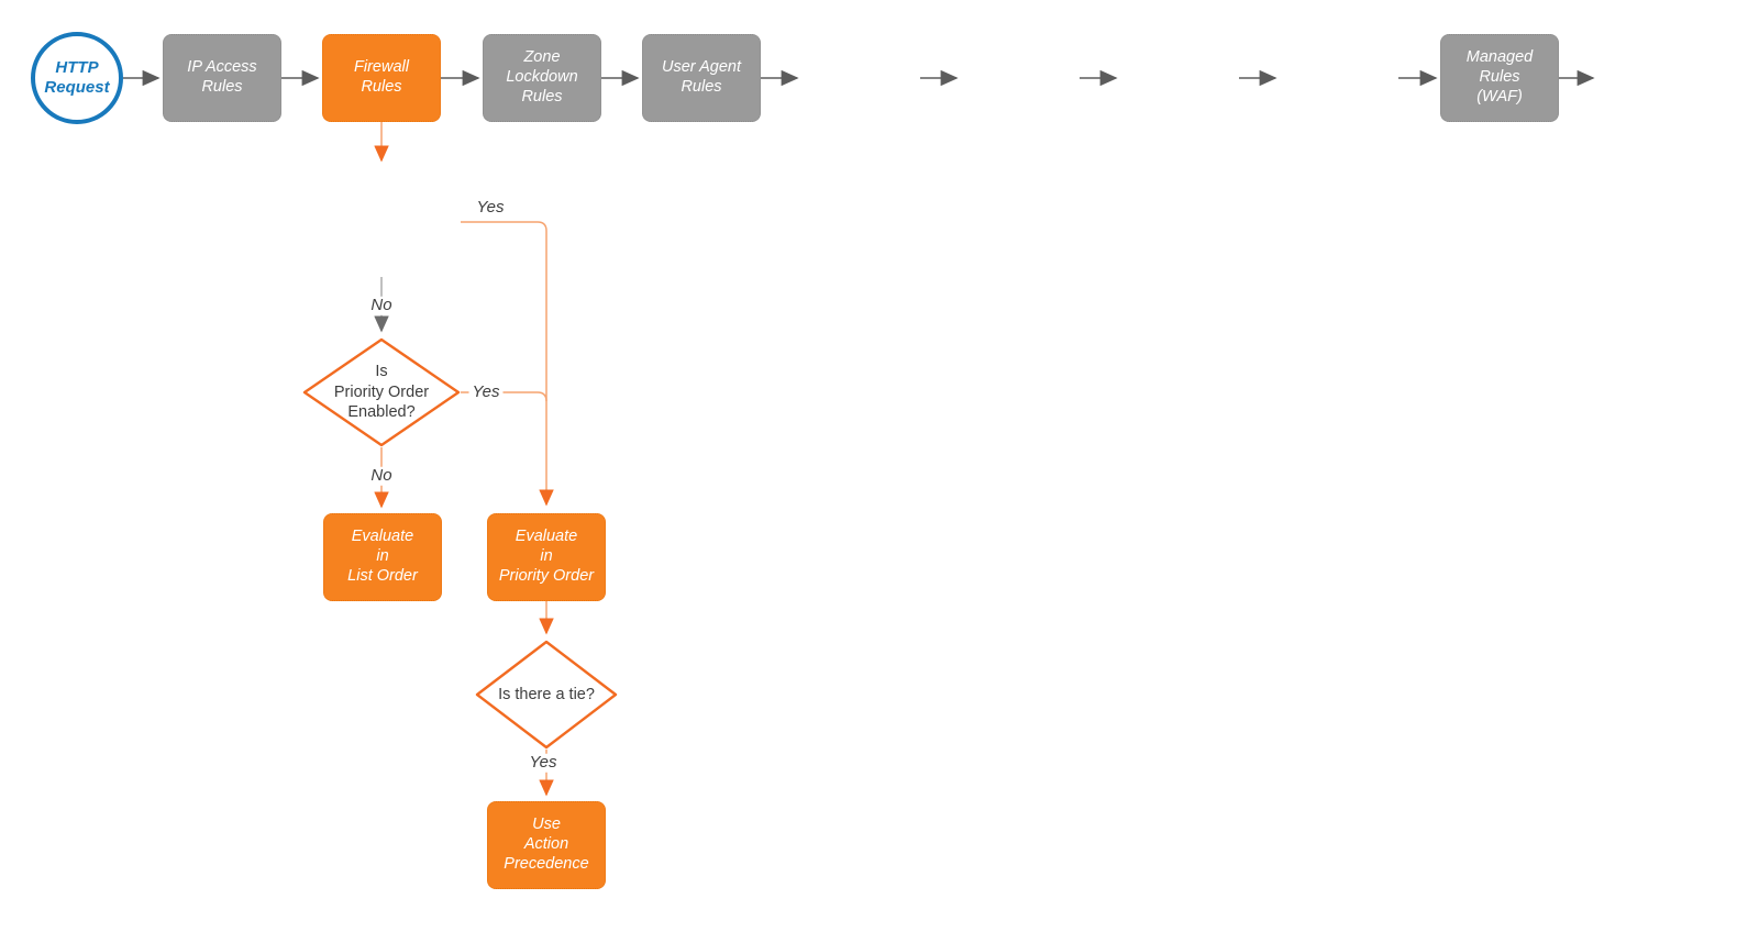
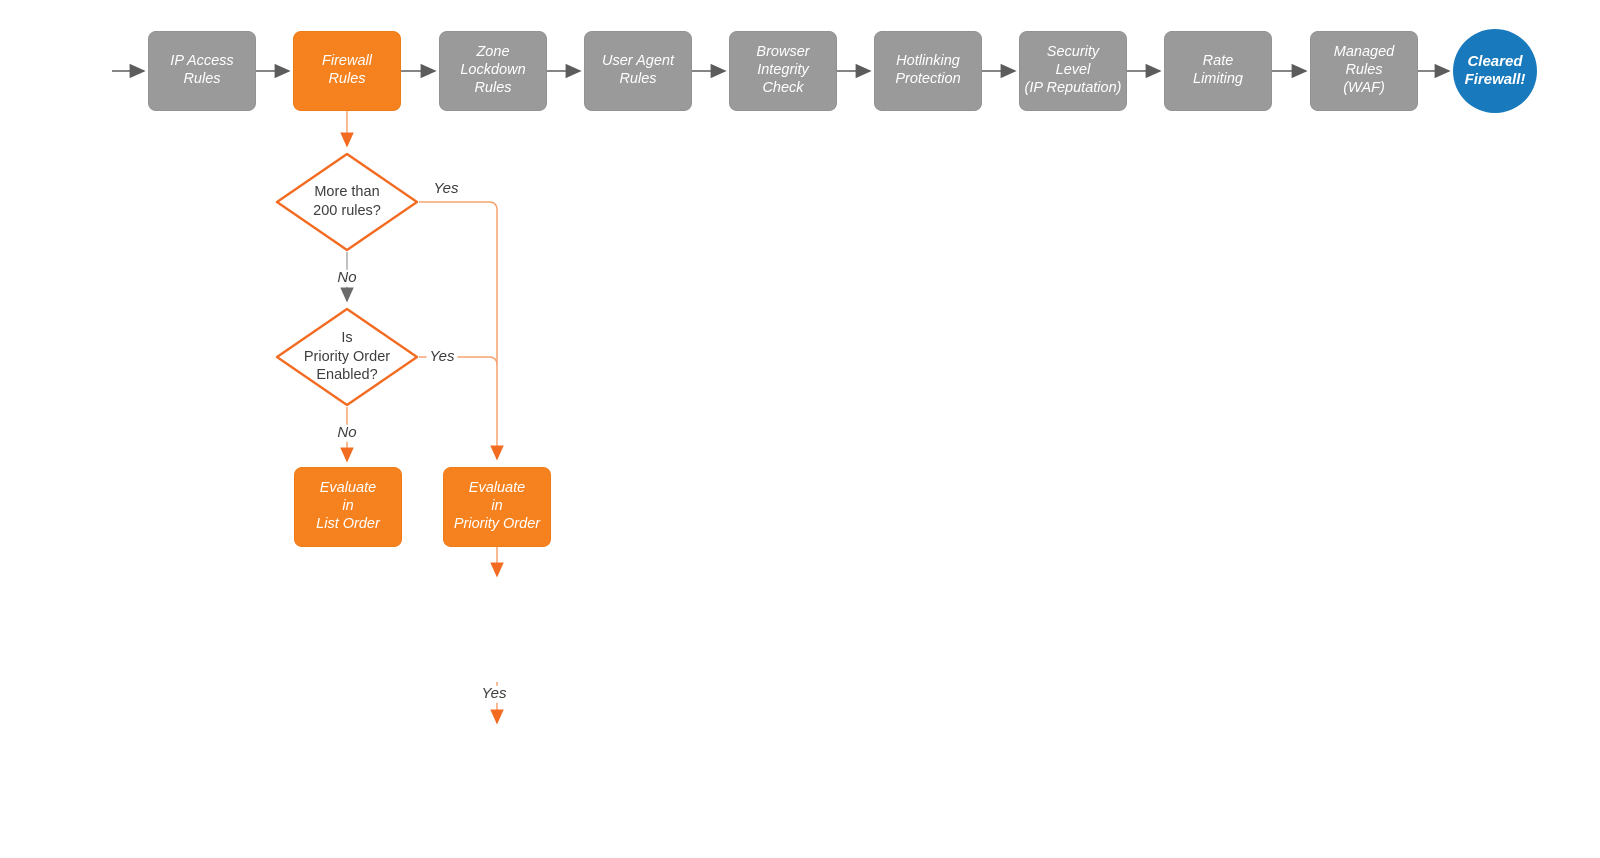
- HTTP
- Request
  IP Access
  Rules
  Firewall
  Rules
  Zone
  Lockdown
  Rules
  User Agent
  Rules
+ Browser
+ Integrity
+ Check
+ Hotlinking
+ Protection
+ Security
+ Level
+ (IP Reputation)
+ Rate
+ Limiting
  Managed
  Rules
  (WAF)
+ Cleared
+ Firewall!
+ More than
+ 200 rules?
  Is
  Priority Order
  Enabled?
- Is there a tie?
  Evaluate
  in
  List Order
  Evaluate
  in
  Priority Order
- Use
- Action
- Precedence
  Yes
  No
  Yes
  No
  Yes
